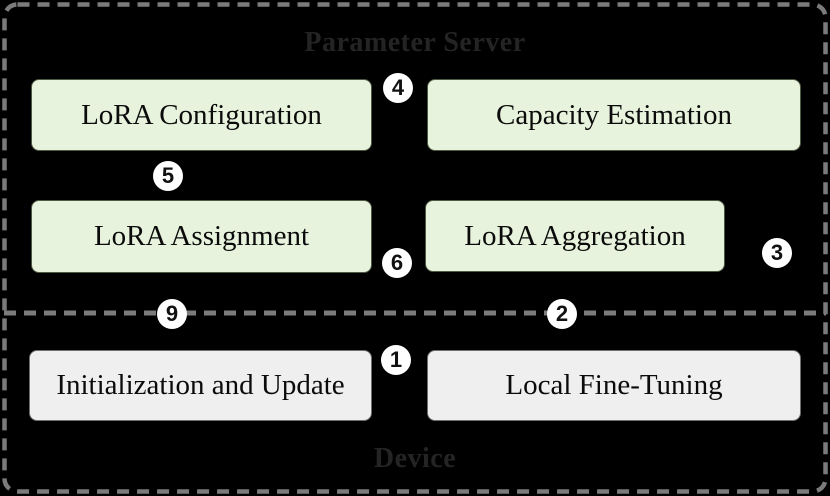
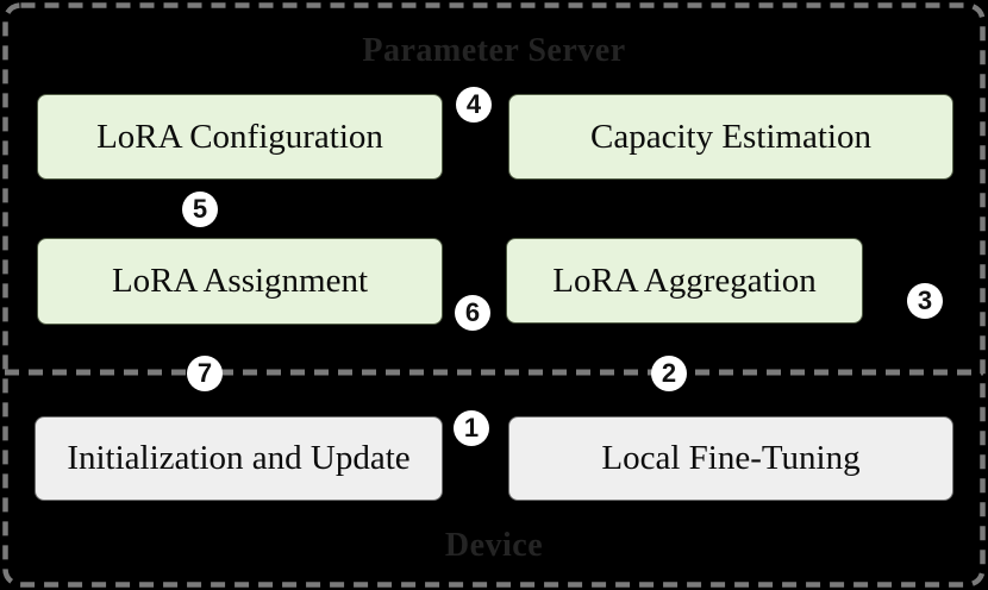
  Parameter Server
  LoRA Configuration
  Capacity Estimation
  LoRA Assignment
  LoRA Aggregation
  Initialization and Update
  Local Fine-Tuning
  Device
  1
  2
  3
  4
  5
  6
- 9
+ 7
